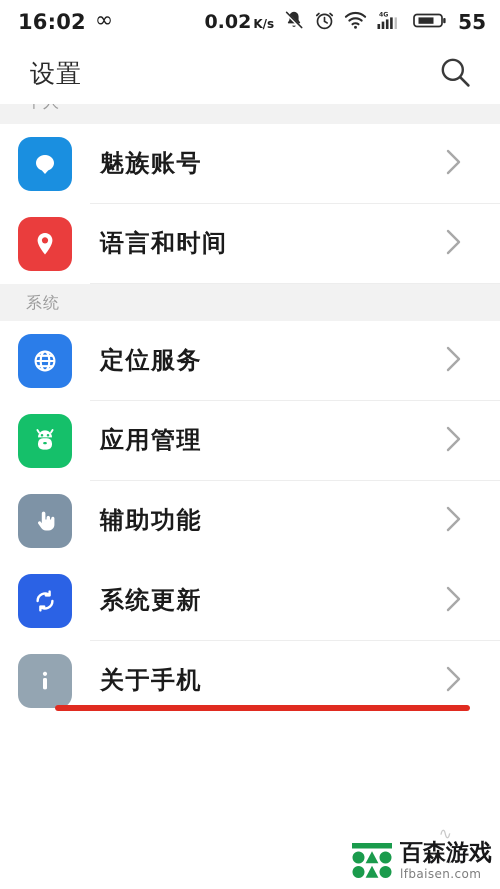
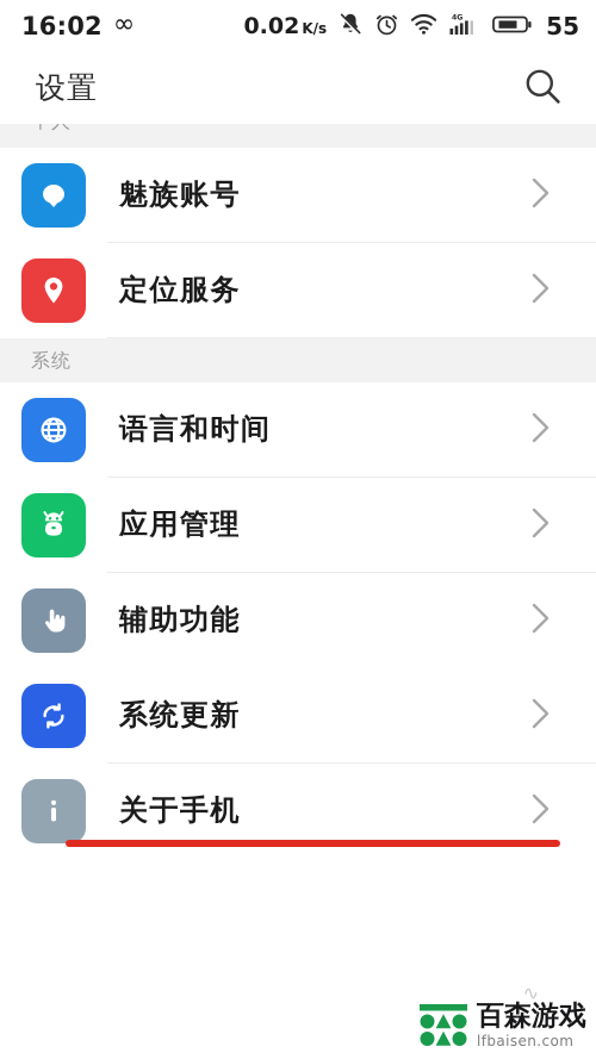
  16:02
  ∞
  0.02
  K/s
  55
  设置
  魅族账号
- 语言和时间
+ 定位服务
  系统
- 定位服务
+ 语言和时间
  应用管理
  辅助功能
  系统更新
  关于手机
  ∿
  百森游戏
  lfbaisen.com
